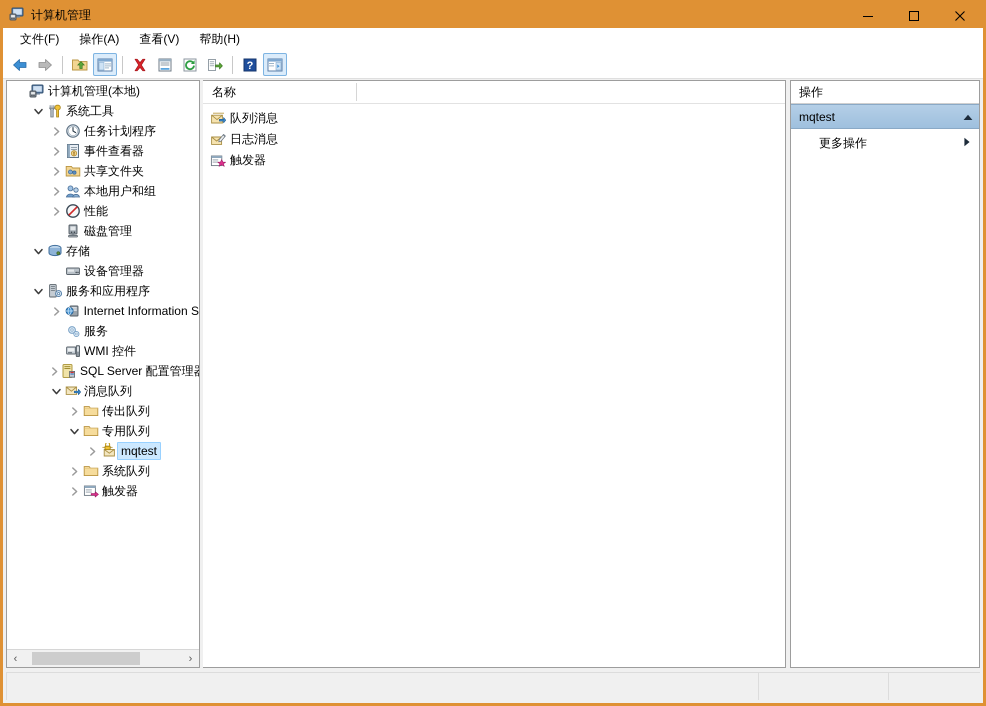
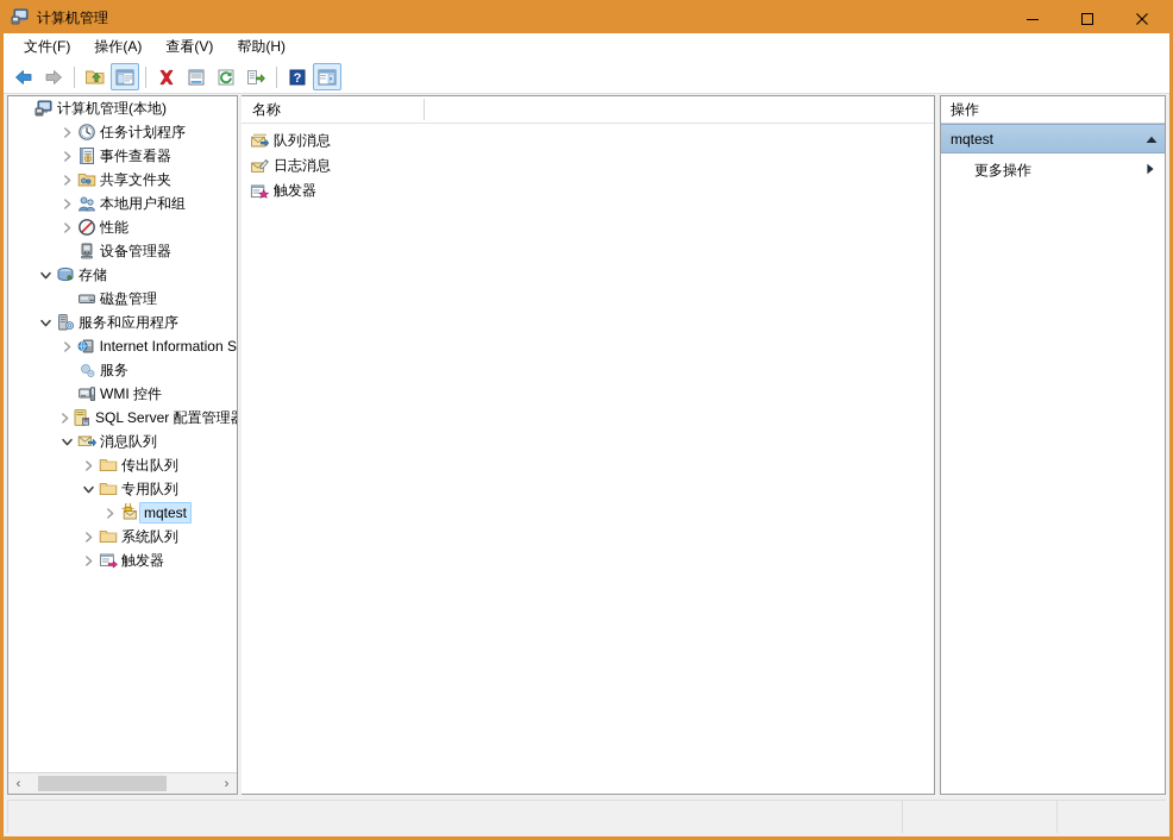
  计算机管理
  文件(F)
  操作(A)
  查看(V)
  帮助(H)
  ?
  计算机管理(本地)
- 系统工具
  任务计划程序
  事件查看器
  共享文件夹
  本地用户和组
  性能
- 磁盘管理
+ 设备管理器
  存储
- 设备管理器
+ 磁盘管理
  服务和应用程序
  Internet Information S
  服务
  WMI 控件
  SQL Server 配置管理
  消息队列
  传出队列
  专用队列
  mqtest
  系统队列
  触发器
  ‹
  ›
  名称
  队列消息
  日志消息
  触发器
  操作
  mqtest
  更多操作
